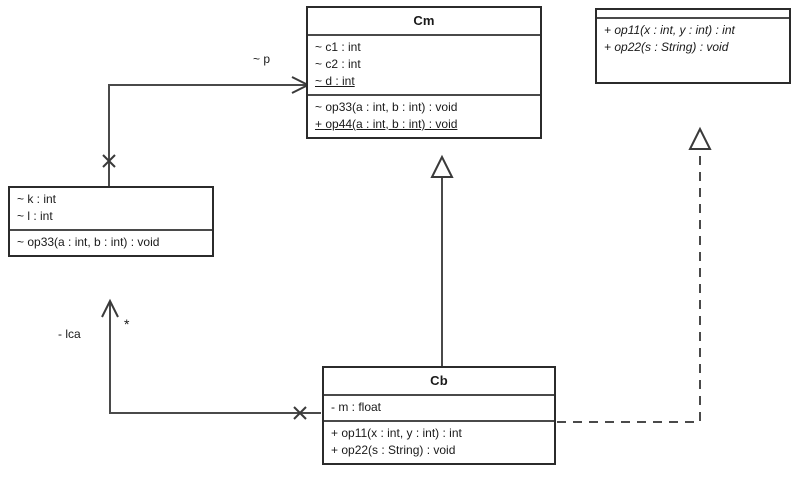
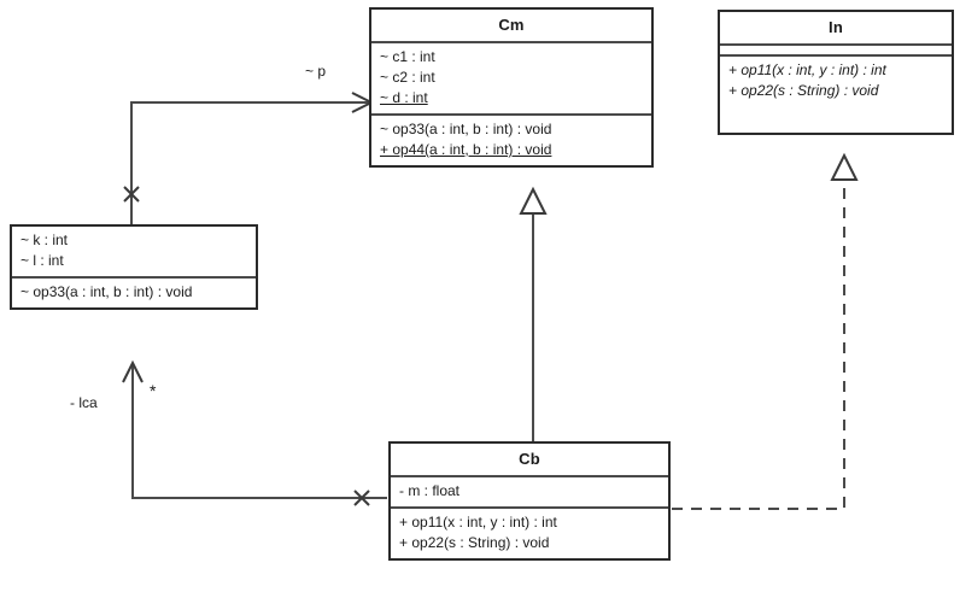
  Cm
  ~ c1 : int
  ~ c2 : int
  ~ d : int
  ~ op33(a : int, b : int) : void
  + op44(a : int, b : int) : void
+ In
  + op11(x : int, y : int) : int
  + op22(s : String) : void
  ~ k : int
  ~ l : int
  ~ op33(a : int, b : int) : void
  Cb
  - m : float
  + op11(x : int, y : int) : int
  + op22(s : String) : void
  ~ p
  - lca
  *
